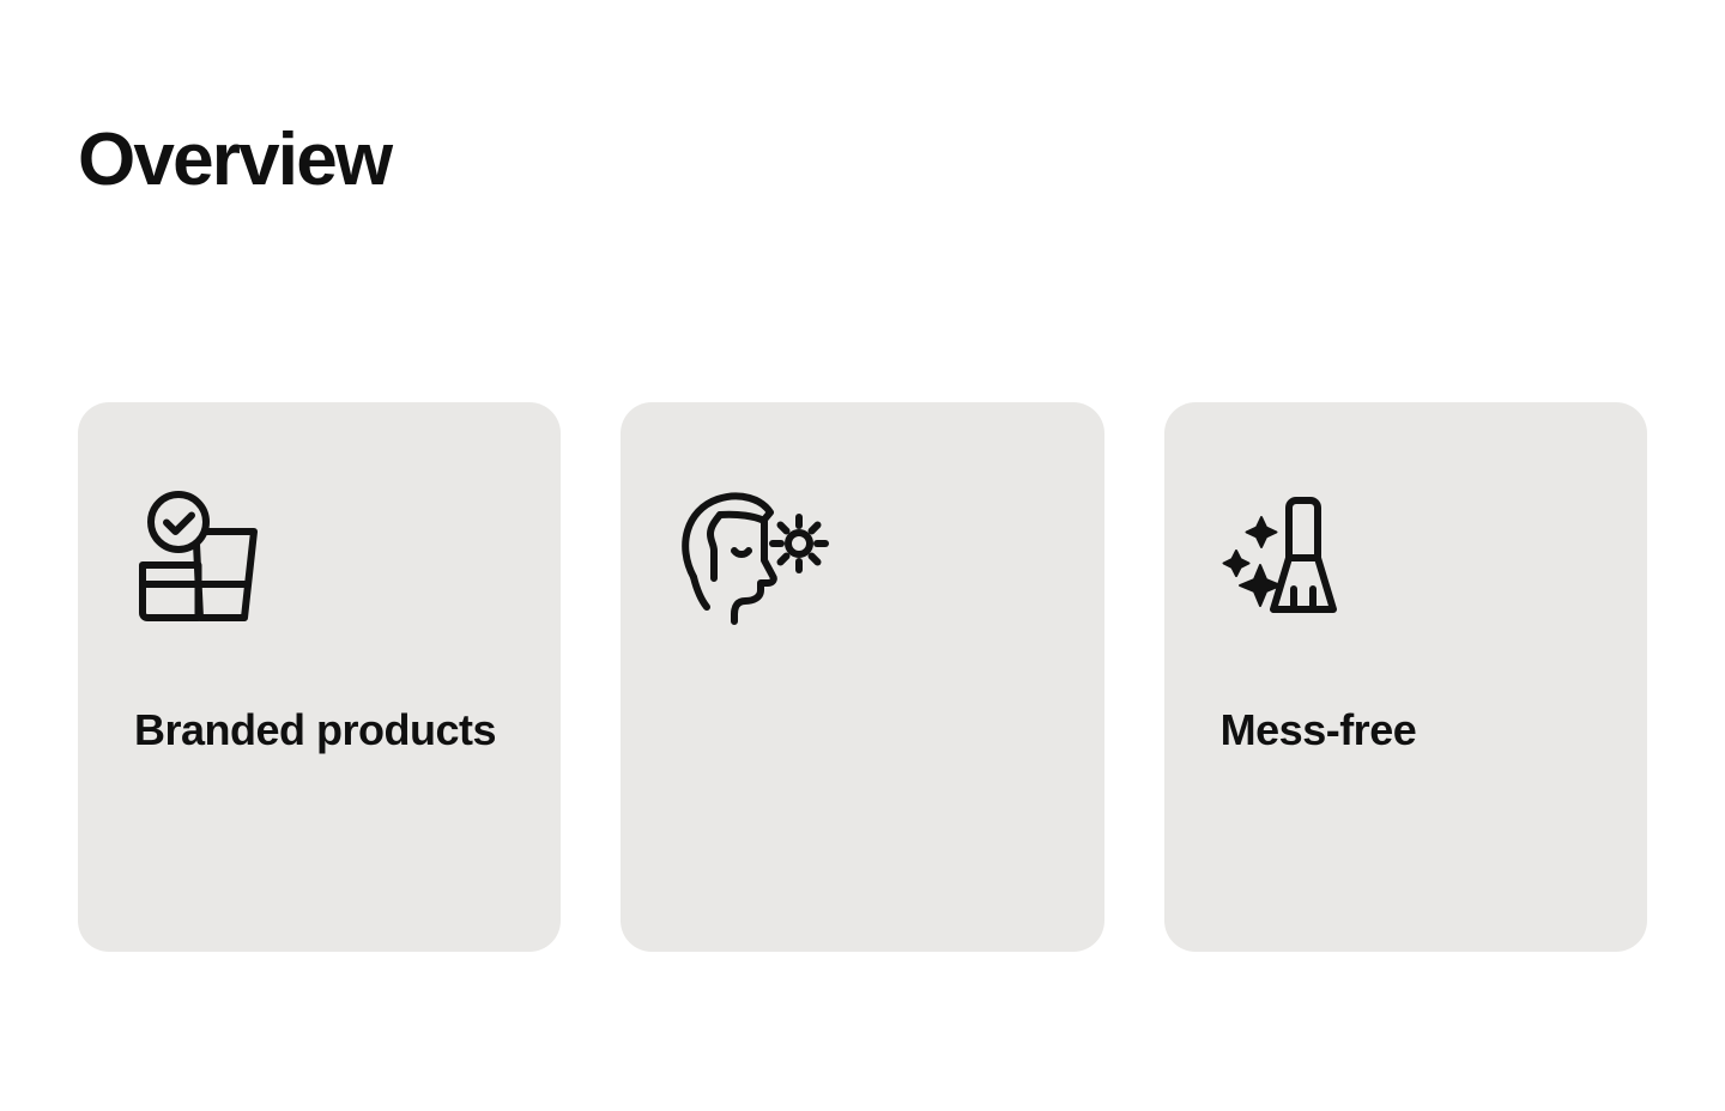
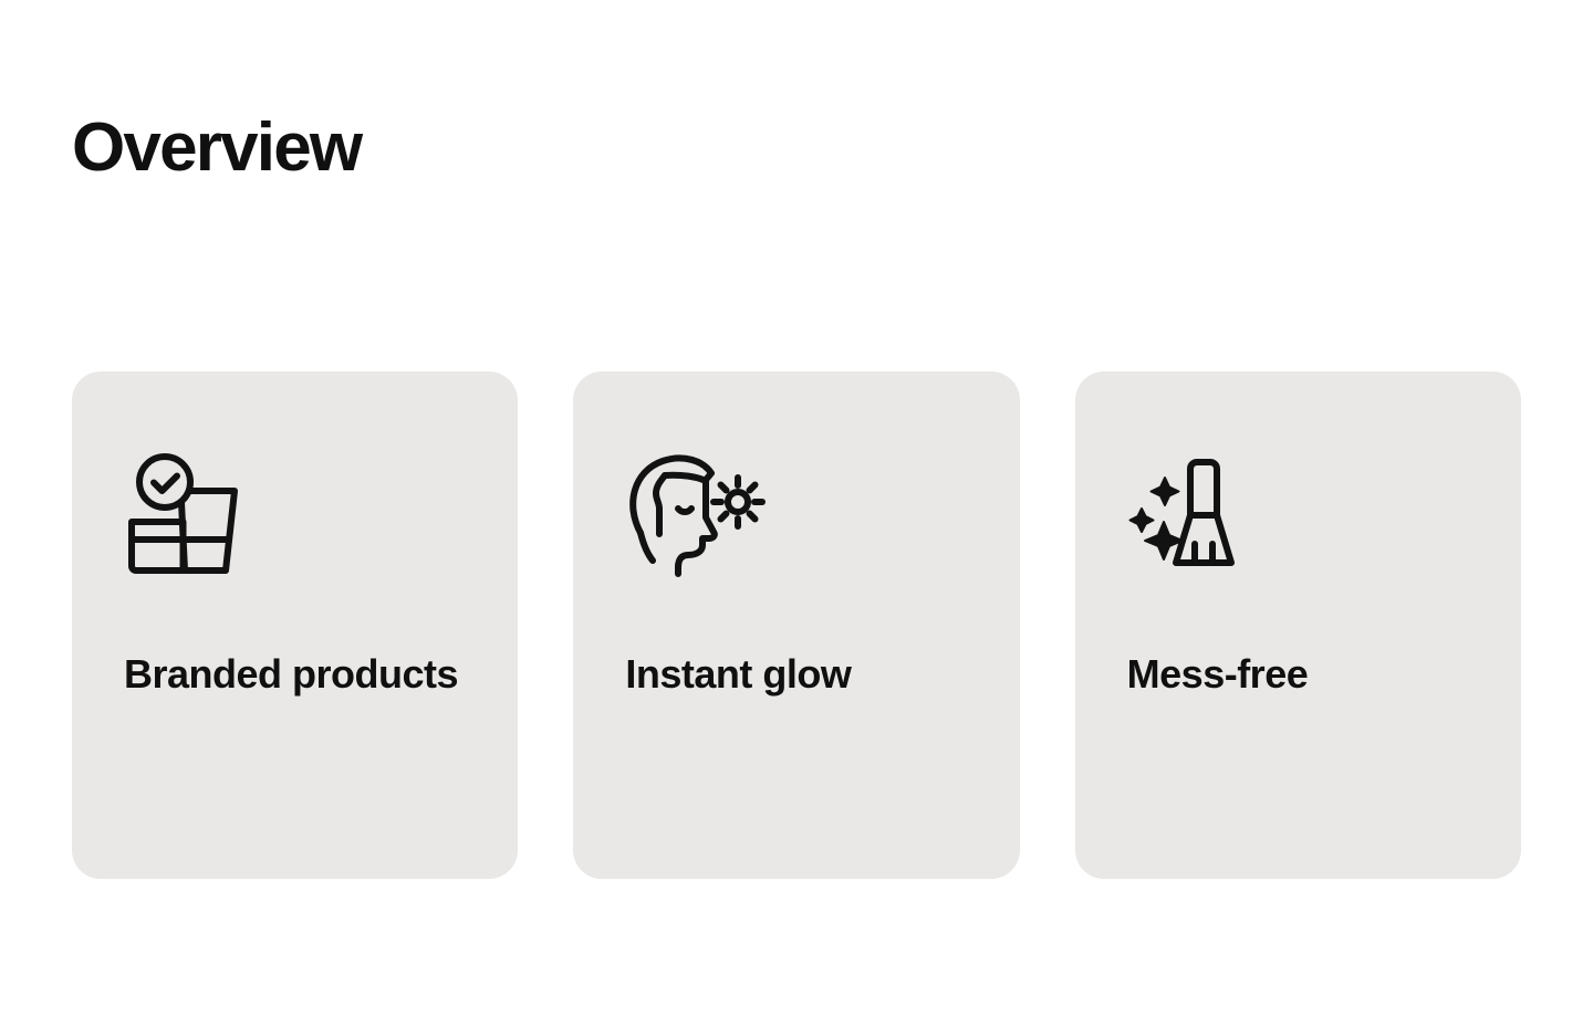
  Overview
  Branded products
+ Instant glow
  Mess-free
